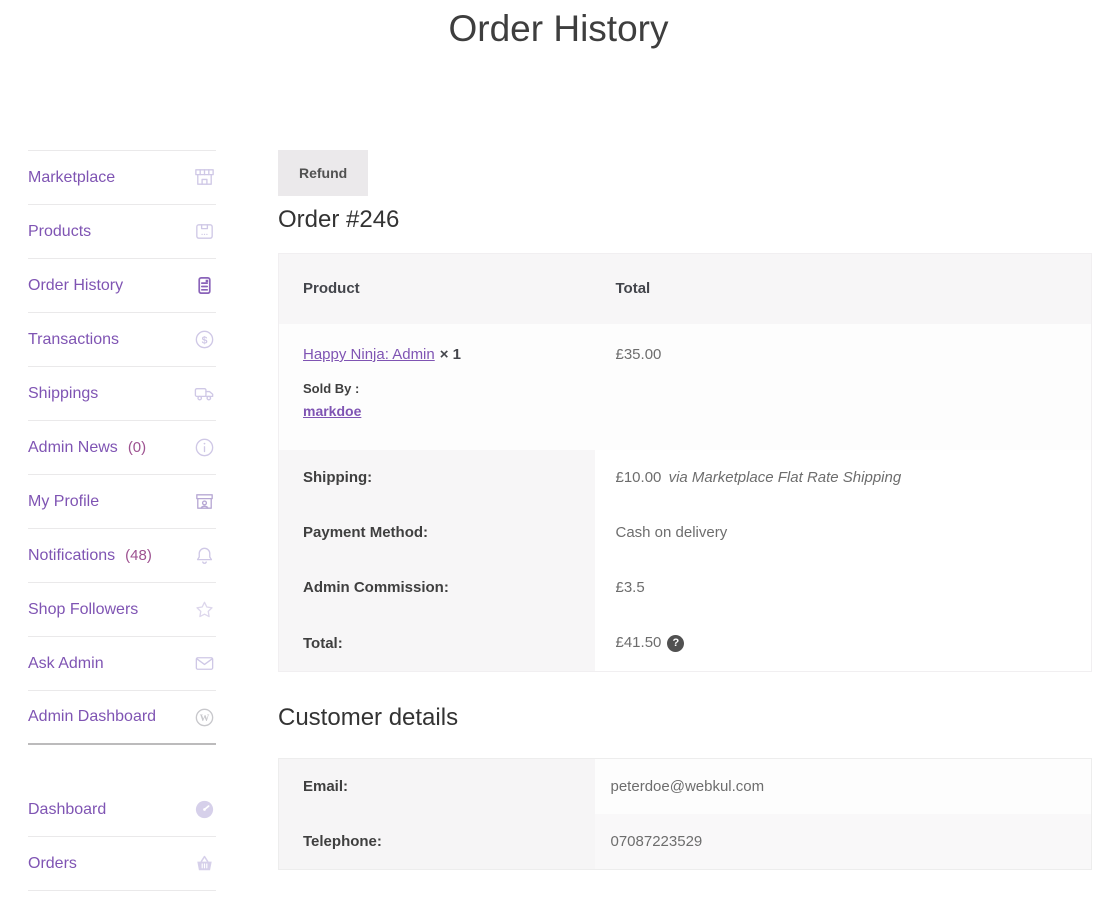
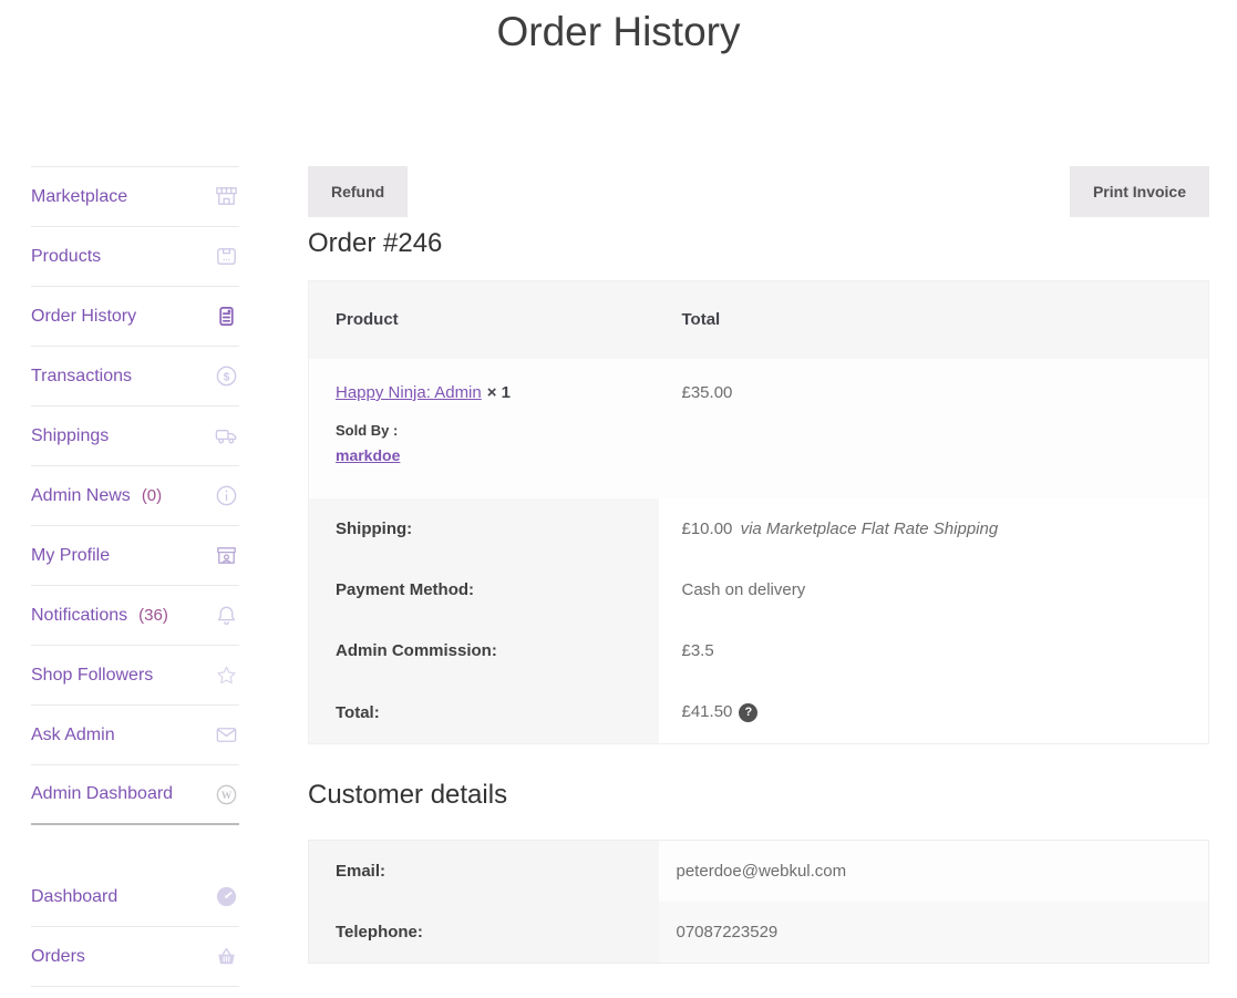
  Order History
  Marketplace
  Products
  Order History
  Transactions
  $
  Shippings
  Admin News
  (0)
  My Profile
  Notifications
- (48)
+ (36)
  Shop Followers
  Ask Admin
  Admin Dashboard
  W
  Dashboard
  Orders
  Refund
+ Print Invoice
  Order #246
  Product	Total
  Happy Ninja: Admin × 1 Sold By : markdoe	£35.00
  Shipping:	£10.00 via Marketplace Flat Rate Shipping
  Payment Method:	Cash on delivery
  Admin Commission:	£3.5
  Total:	£41.50 ?
  Customer details
  Email:	peterdoe@webkul.com
  Telephone:	07087223529
